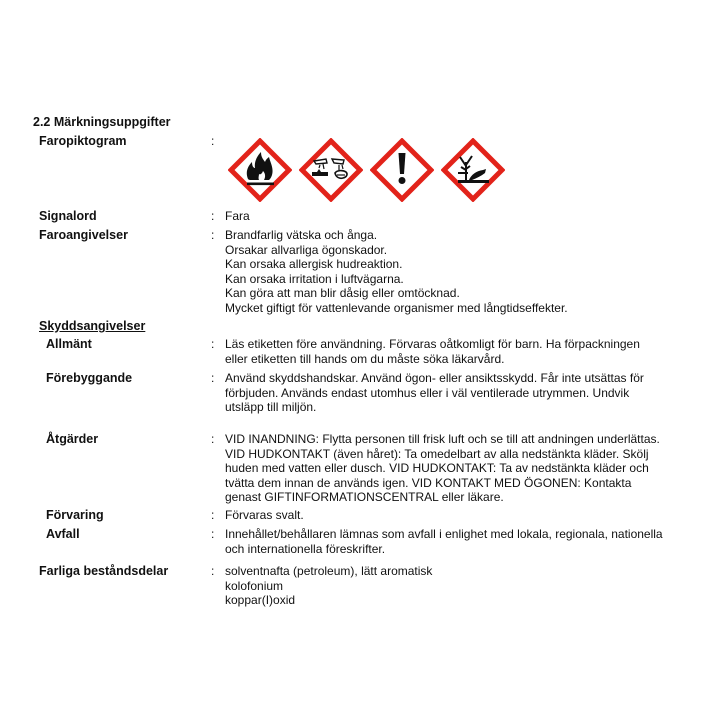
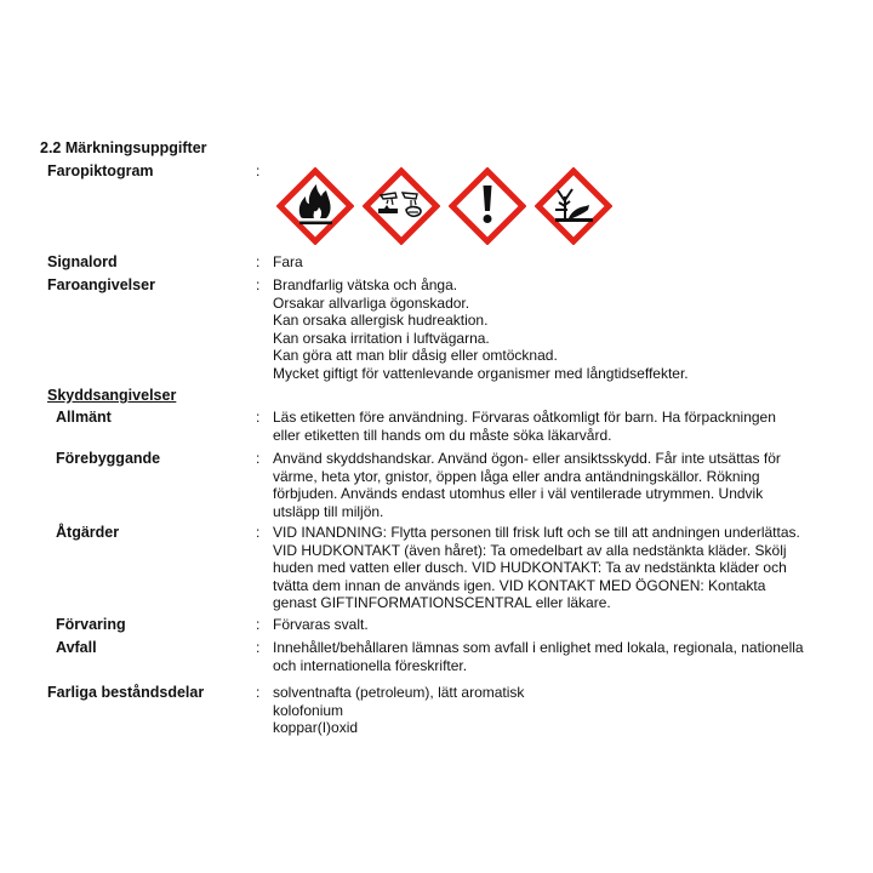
  2.2 Märkningsuppgifter
  Faropiktogram
  :
  Signalord
  :
  Fara
  Faroangivelser
  :
  Brandfarlig vätska och ånga.
  Orsakar allvarliga ögonskador.
  Kan orsaka allergisk hudreaktion.
  Kan orsaka irritation i luftvägarna.
  Kan göra att man blir dåsig eller omtöcknad.
  Mycket giftigt för vattenlevande organismer med långtidseffekter.
  Skyddsangivelser
  Allmänt
  :
  Läs etiketten före användning. Förvaras oåtkomligt för barn. Ha förpackningen
  eller etiketten till hands om du måste söka läkarvård.
  Förebyggande
  :
  Använd skyddshandskar. Använd ögon- eller ansiktsskydd. Får inte utsättas för
+ värme, heta ytor, gnistor, öppen låga eller andra antändningskällor. Rökning
  förbjuden. Används endast utomhus eller i väl ventilerade utrymmen. Undvik
  utsläpp till miljön.
  Åtgärder
  :
  VID INANDNING: Flytta personen till frisk luft och se till att andningen underlättas.
  VID HUDKONTAKT (även håret): Ta omedelbart av alla nedstänkta kläder. Skölj
  huden med vatten eller dusch. VID HUDKONTAKT: Ta av nedstänkta kläder och
  tvätta dem innan de används igen. VID KONTAKT MED ÖGONEN: Kontakta
  genast GIFTINFORMATIONSCENTRAL eller läkare.
  Förvaring
  :
  Förvaras svalt.
  Avfall
  :
  Innehållet/behållaren lämnas som avfall i enlighet med lokala, regionala, nationella
  och internationella föreskrifter.
  Farliga beståndsdelar
  :
  solventnafta (petroleum), lätt aromatisk
  kolofonium
  koppar(I)oxid
